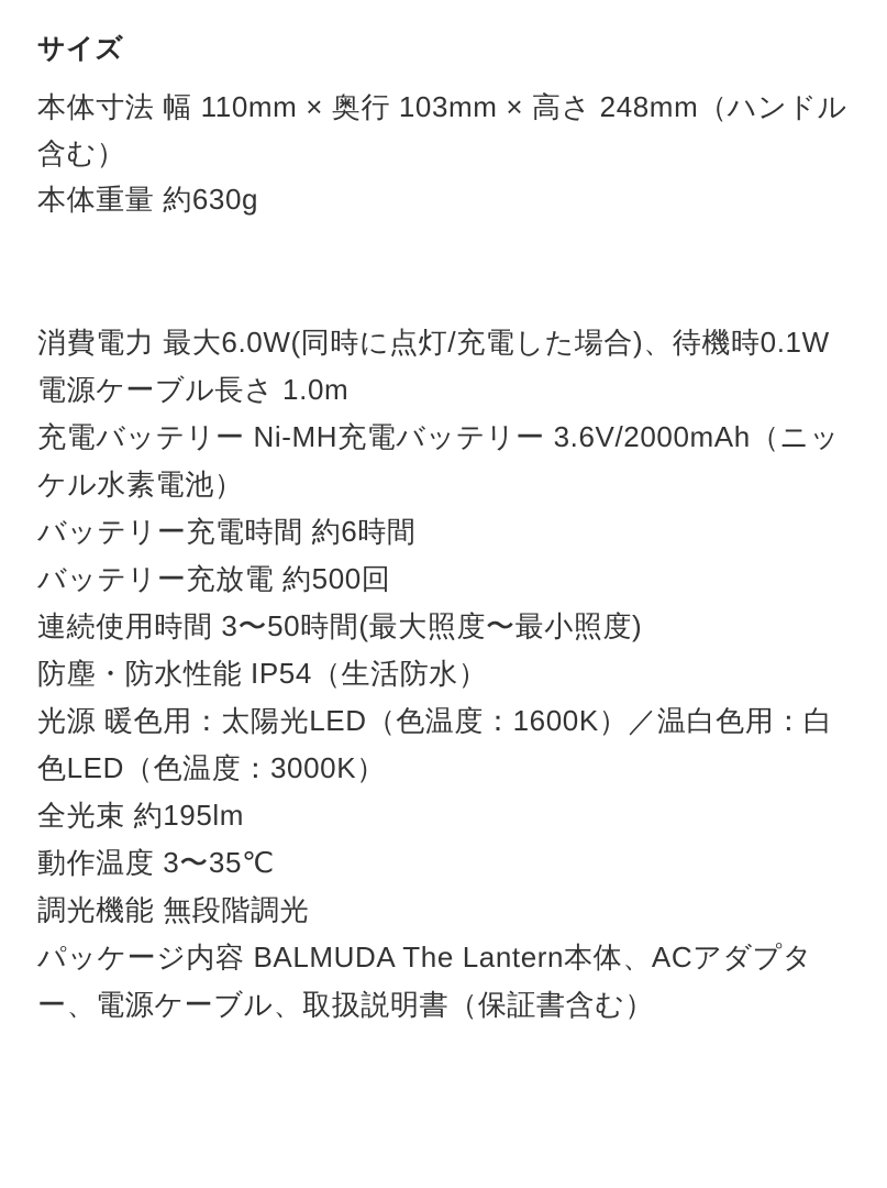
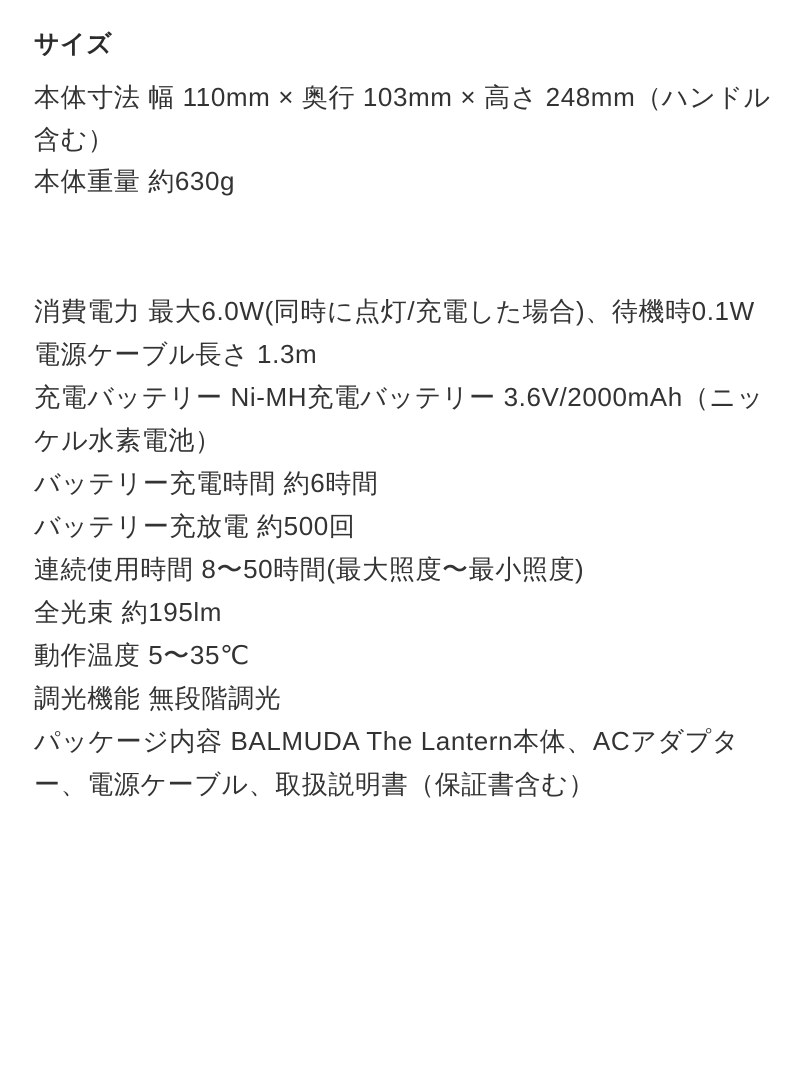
  サイズ
  本体寸法 幅 110mm × 奥行 103mm × 高さ 248mm（ハンドル含む）
  本体重量 約630g
  消費電力 最大6.0W(同時に点灯/充電した場合)、待機時0.1W
- 電源ケーブル長さ 1.0m
+ 電源ケーブル長さ 1.3m
  充電バッテリー Ni-MH充電バッテリー 3.6V/2000mAh（ニッケル水素電池）
  バッテリー充電時間 約6時間
  バッテリー充放電 約500回
- 連続使用時間 3〜50時間(最大照度〜最小照度)
+ 連続使用時間 8〜50時間(最大照度〜最小照度)
- 防塵・防水性能 IP54（生活防水）
- 光源 暖色用：太陽光LED（色温度：1600K）／温白色用：白色LED（色温度：3000K）
  全光束 約195lm
- 動作温度 3〜35℃
+ 動作温度 5〜35℃
  調光機能 無段階調光
  パッケージ内容 BALMUDA The Lantern本体、ACアダプター、電源ケーブル、取扱説明書（保証書含む）
